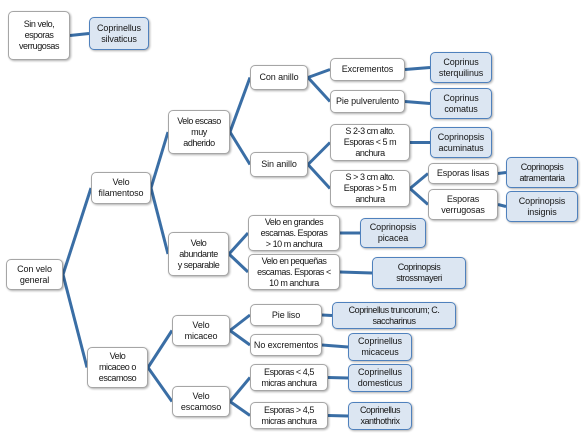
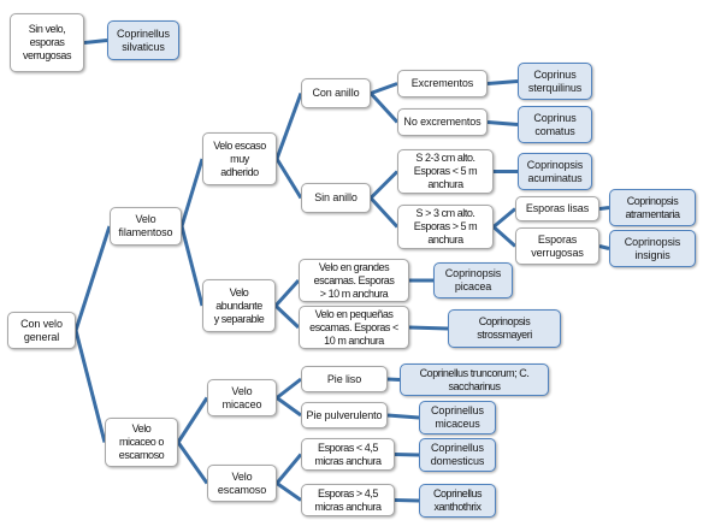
  Sin velo,
  esporas
  verrugosas
  Coprinellus
  silvaticus
  Con velo
  general
  Velo
  filamentoso
  Velo
  micaceo o
  escamoso
  Velo escaso
  muy
  adherido
  Velo
  abundante
  y separable
  Velo
  micaceo
  Velo
  escamoso
  Con anillo
  Sin anillo
  Excrementos
- Pie pulverulento
+ No excrementos
  S 2-3 cm alto.
  Esporas < 5 m
  anchura
  S > 3 cm alto.
  Esporas > 5 m
  anchura
  Esporas lisas
  Esporas
  verrugosas
  Velo en grandes
  escamas. Esporas
  > 10 m anchura
  Velo en pequeñas
  escamas. Esporas <
  10 m anchura
  Pie liso
- No excrementos
+ Pie pulverulento
  Esporas < 4,5
  micras anchura
  Esporas > 4,5
  micras anchura
  Coprinus
  sterquilinus
  Coprinus
  comatus
  Coprinopsis
  acuminatus
  Coprinopsis
  atramentaria
  Coprinopsis
  insignis
  Coprinopsis
  picacea
  Coprinopsis
  strossmayeri
  Coprinellus truncorum; C.
  saccharinus
  Coprinellus
  micaceus
  Coprinellus
  domesticus
  Coprinellus
  xanthothrix
